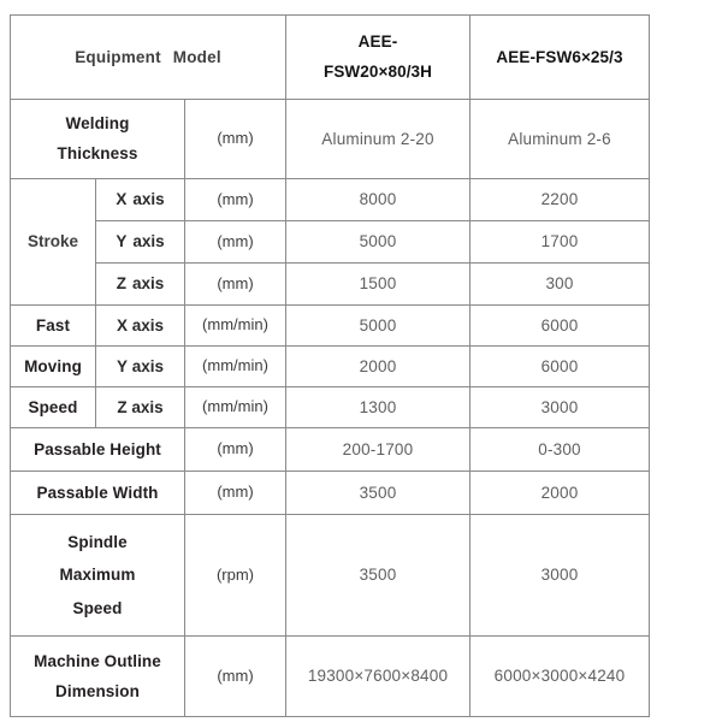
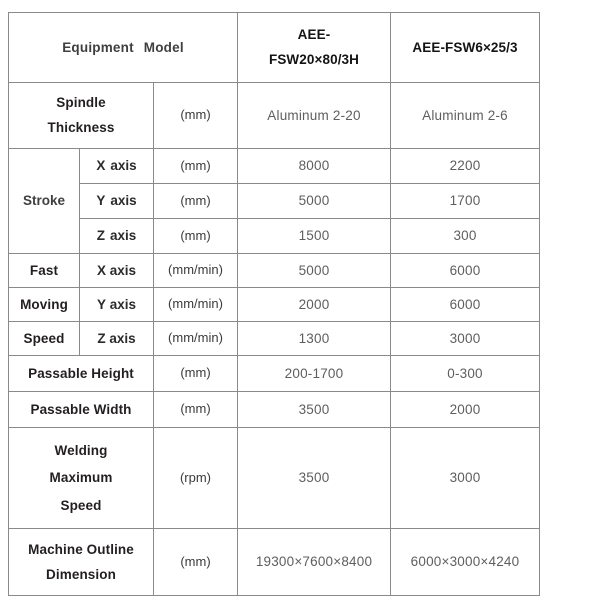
  Equipment Model	AEE- FSW20×80/3H	AEE-FSW6×25/3
- Welding Thickness	(mm)	Aluminum 2-20	Aluminum 2-6
+ Spindle Thickness	(mm)	Aluminum 2-20	Aluminum 2-6
  Stroke	X axis	(mm)	8000	2200
  Y axis	(mm)	5000	1700
  Z axis	(mm)	1500	300
  Fast	X axis	(mm/min)	5000	6000
  Moving	Y axis	(mm/min)	2000	6000
  Speed	Z axis	(mm/min)	1300	3000
  Passable Height	(mm)	200-1700	0-300
  Passable Width	(mm)	3500	2000
- Spindle Maximum Speed	(rpm)	3500	3000
+ Welding Maximum Speed	(rpm)	3500	3000
  Machine Outline Dimension	(mm)	19300×7600×8400	6000×3000×4240
